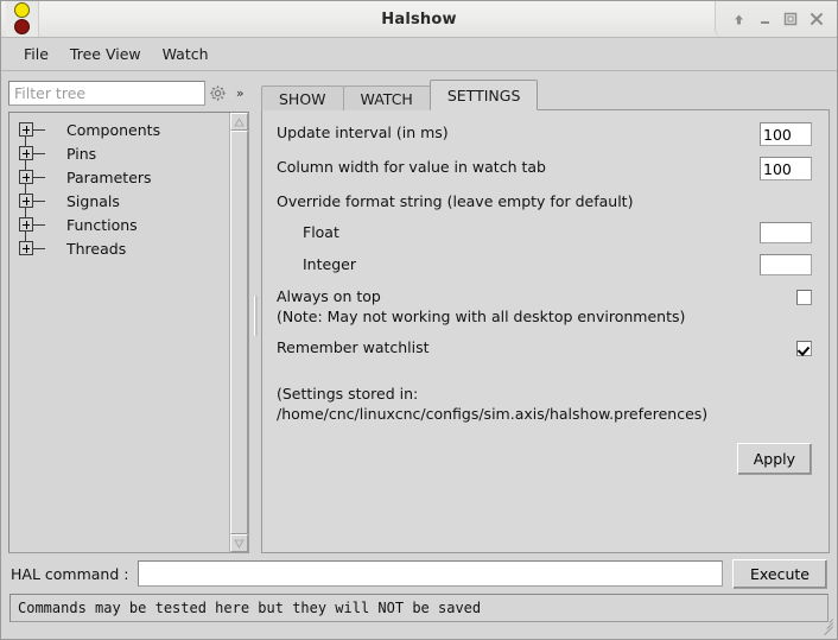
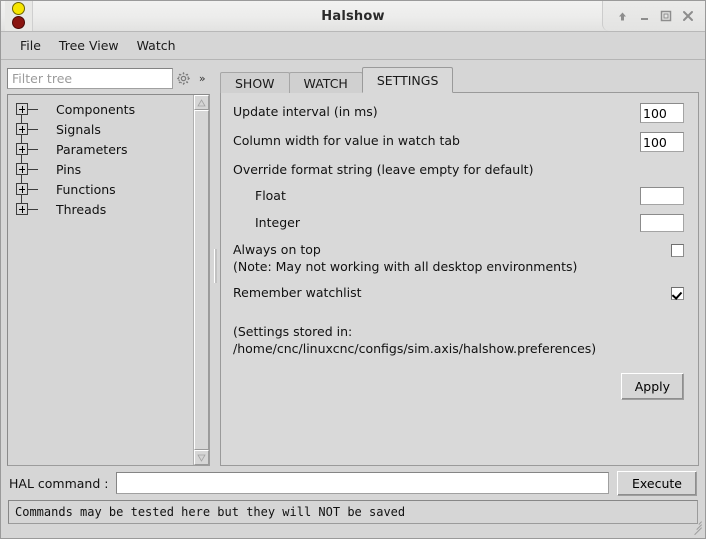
  Halshow
  File
  Tree View
  Watch
  Filter tree
  »
  Components
- Pins
+ Signals
  Parameters
- Signals
+ Pins
  Functions
  Threads
  SHOW
  WATCH
  SETTINGS
  Update interval (in ms)
  100
  Column width for value in watch tab
  100
  Override format string (leave empty for default)
  Float
  Integer
  Always on top
  (Note: May not working with all desktop environments)
  Remember watchlist
  (Settings stored in:
  /home/cnc/linuxcnc/configs/sim.axis/halshow.preferences)
  Apply
  HAL command :
  Execute
  Commands may be tested here but they will NOT be saved
